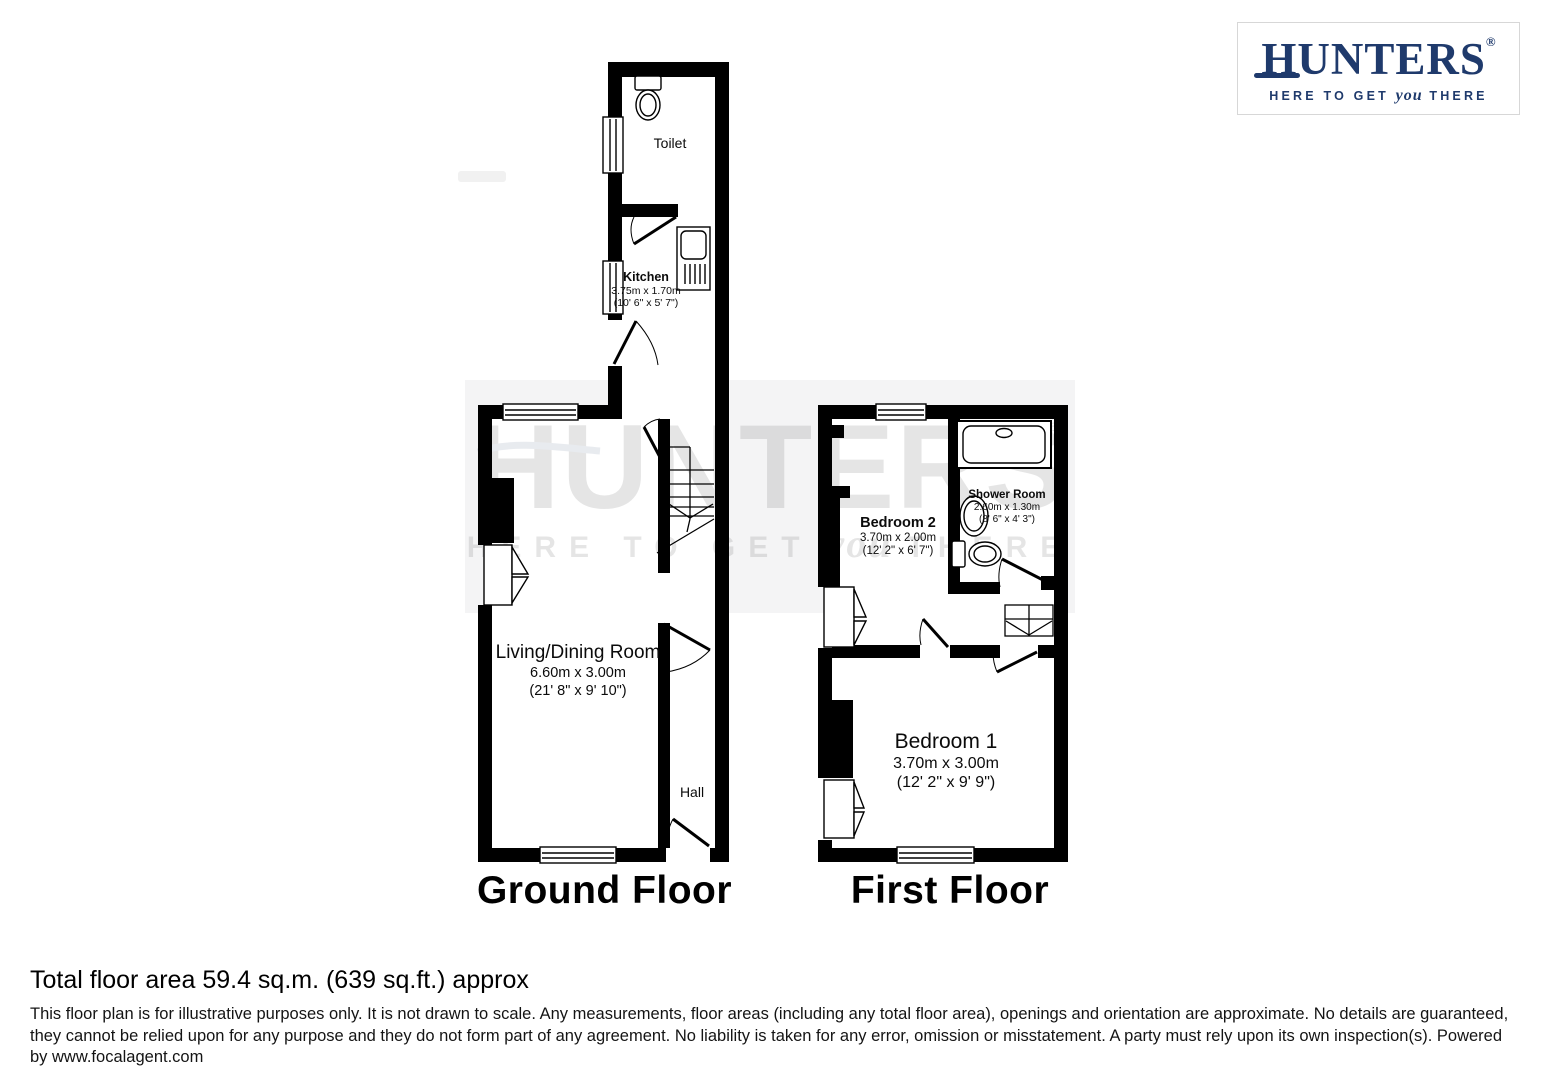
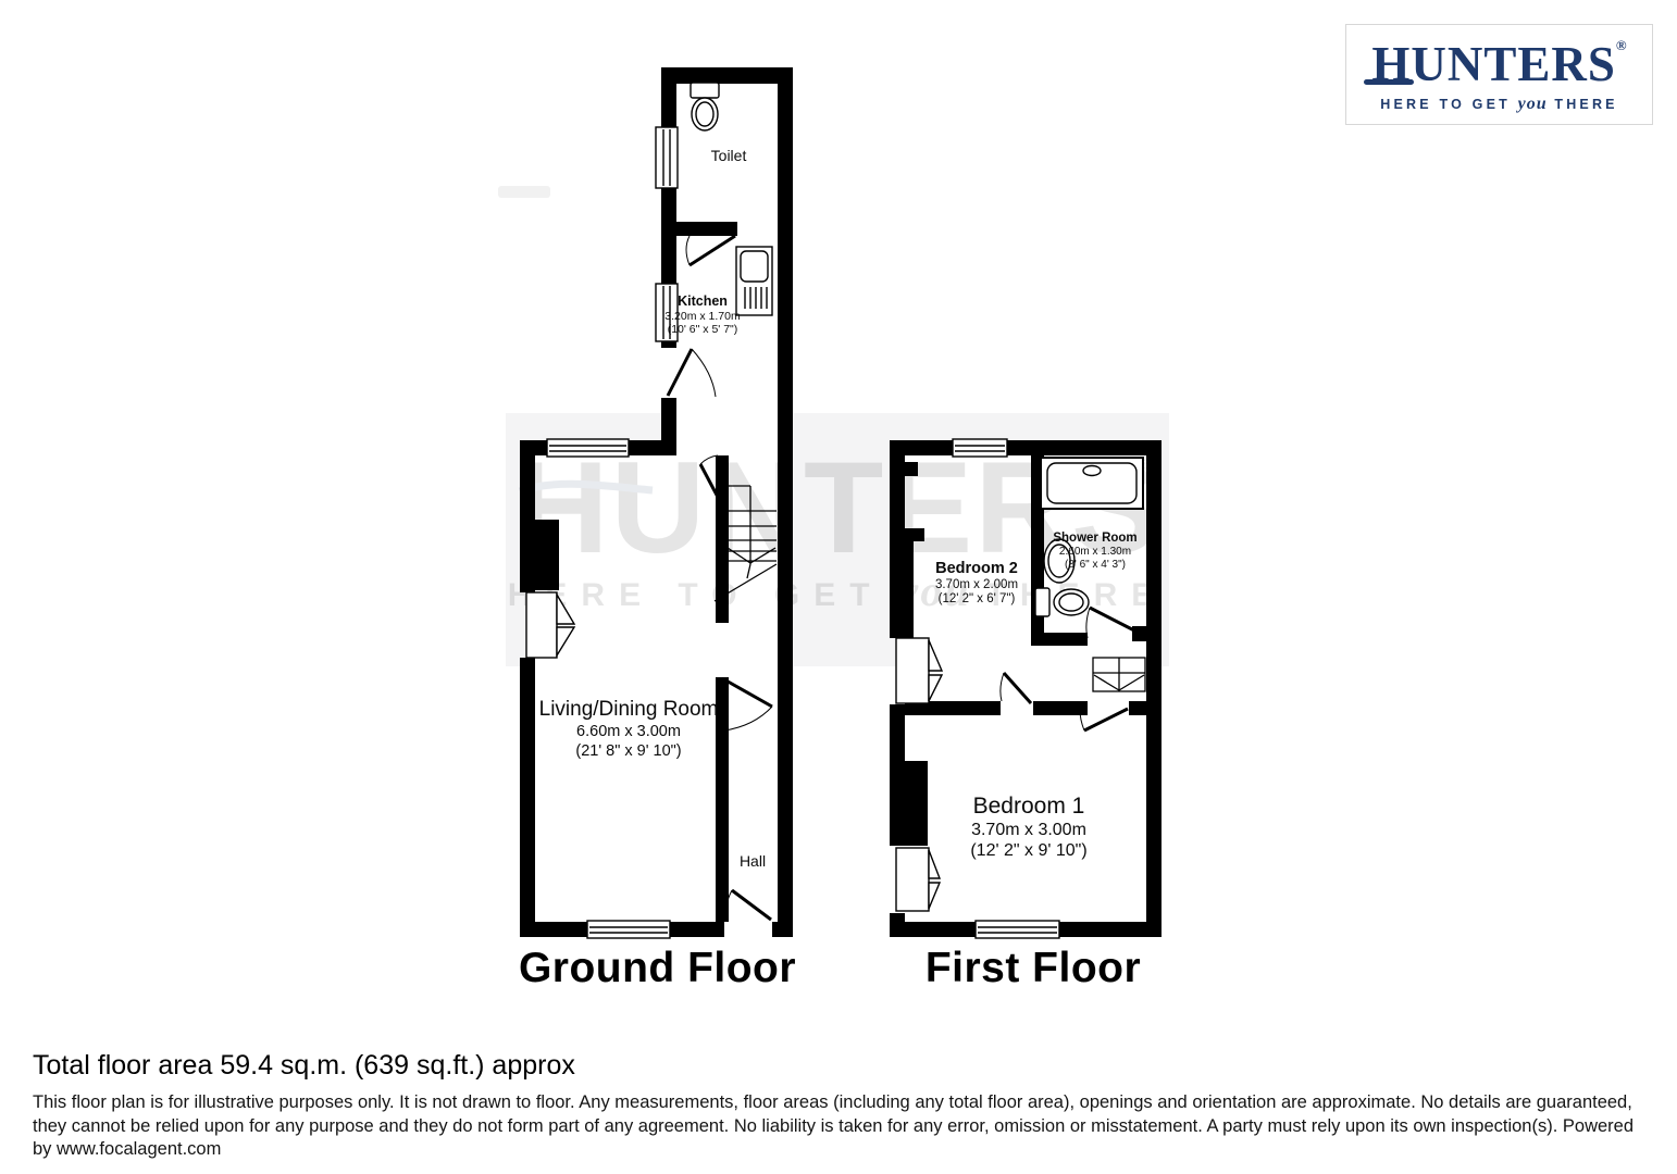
  HUNTER
  ERE TO GET ou TR
  Toilet
  Kitchen
- 3.75m x 1.70m
+ 3.20m x 1.70m
  (10' 6" x 5' 7")
  Living/Dining Room
  6.60m x 3.00m
  (21' 8" x 9' 10")
  Hall
  Bedroom 2
  3.70m x 2.00m
  (12' 2" x 6' 7")
  Shower Room
  2.60m x 1.30m
  (8' 6" x 4' 3")
  Bedroom 1
  3.70m x 3.00m
- (12' 2" x 9' 9")
+ (12' 2" x 9' 10")
  Ground Floor
  First Floor
  HUNTERS®
  HERE TO GET you THERE
  Total floor area 59.4 sq.m. (639 sq.ft.) approx
- This floor plan is for illustrative purposes only. It is not drawn to scale. Any measurements, floor areas (including any total floor area), openings and orientation are approximate. No details are guaranteed,
+ This floor plan is for illustrative purposes only. It is not drawn to floor. Any measurements, floor areas (including any total floor area), openings and orientation are approximate. No details are guaranteed,
  they cannot be relied upon for any purpose and they do not form part of any agreement. No liability is taken for any error, omission or misstatement. A party must rely upon its own inspection(s). Powered
  by www.focalagent.com
